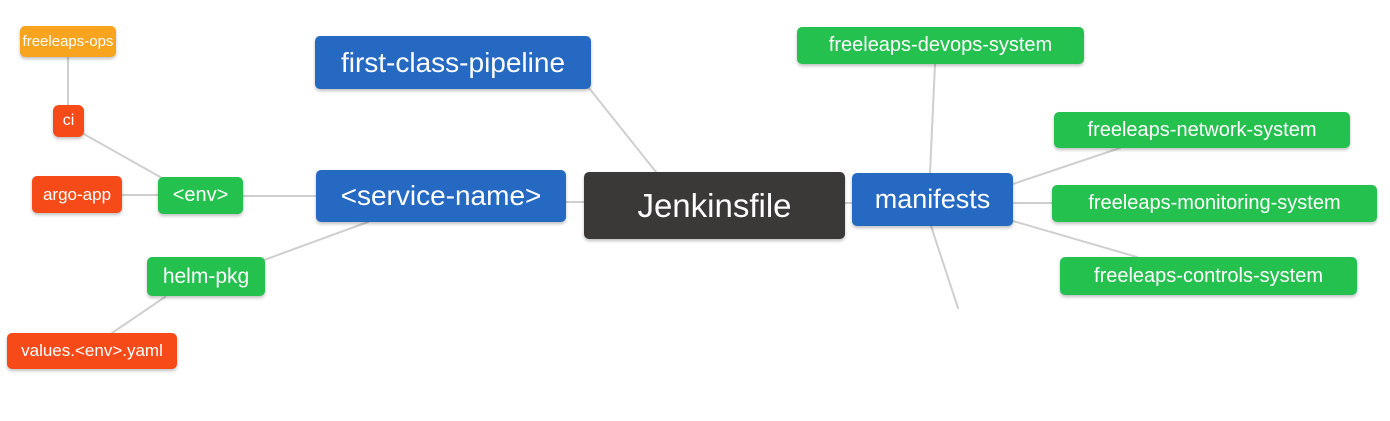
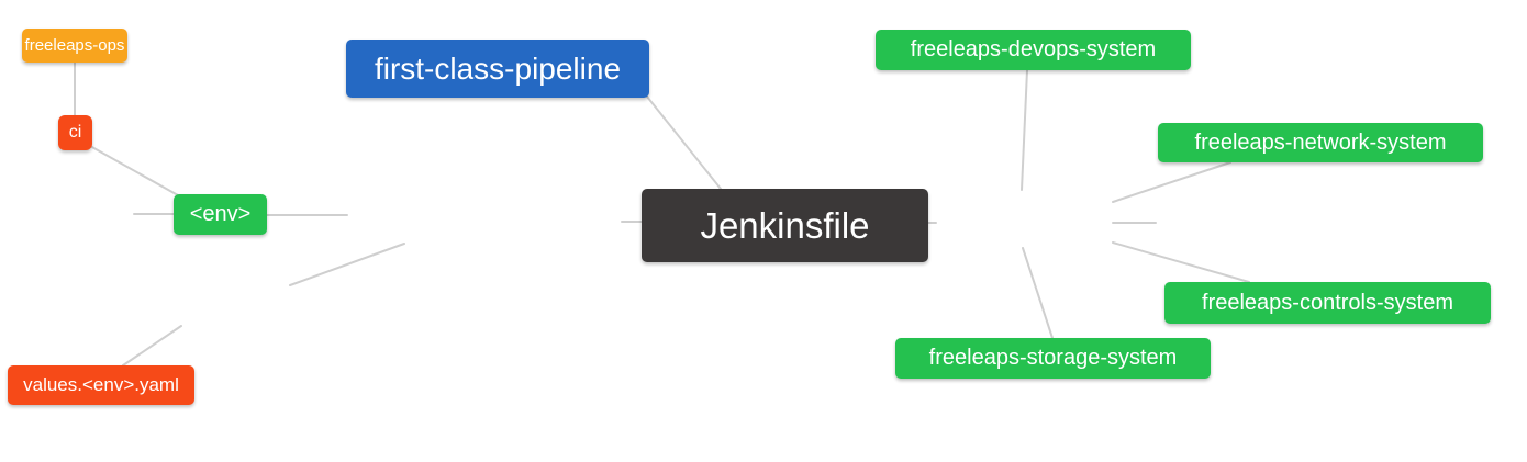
  freeleaps-ops
  ci
- argo-app
  <env>
- helm-pkg
  values.<env>.yaml
  first-class-pipeline
- <service-name>
  Jenkinsfile
- manifests
  freeleaps-devops-system
  freeleaps-network-system
- freeleaps-monitoring-system
  freeleaps-controls-system
+ freeleaps-storage-system
